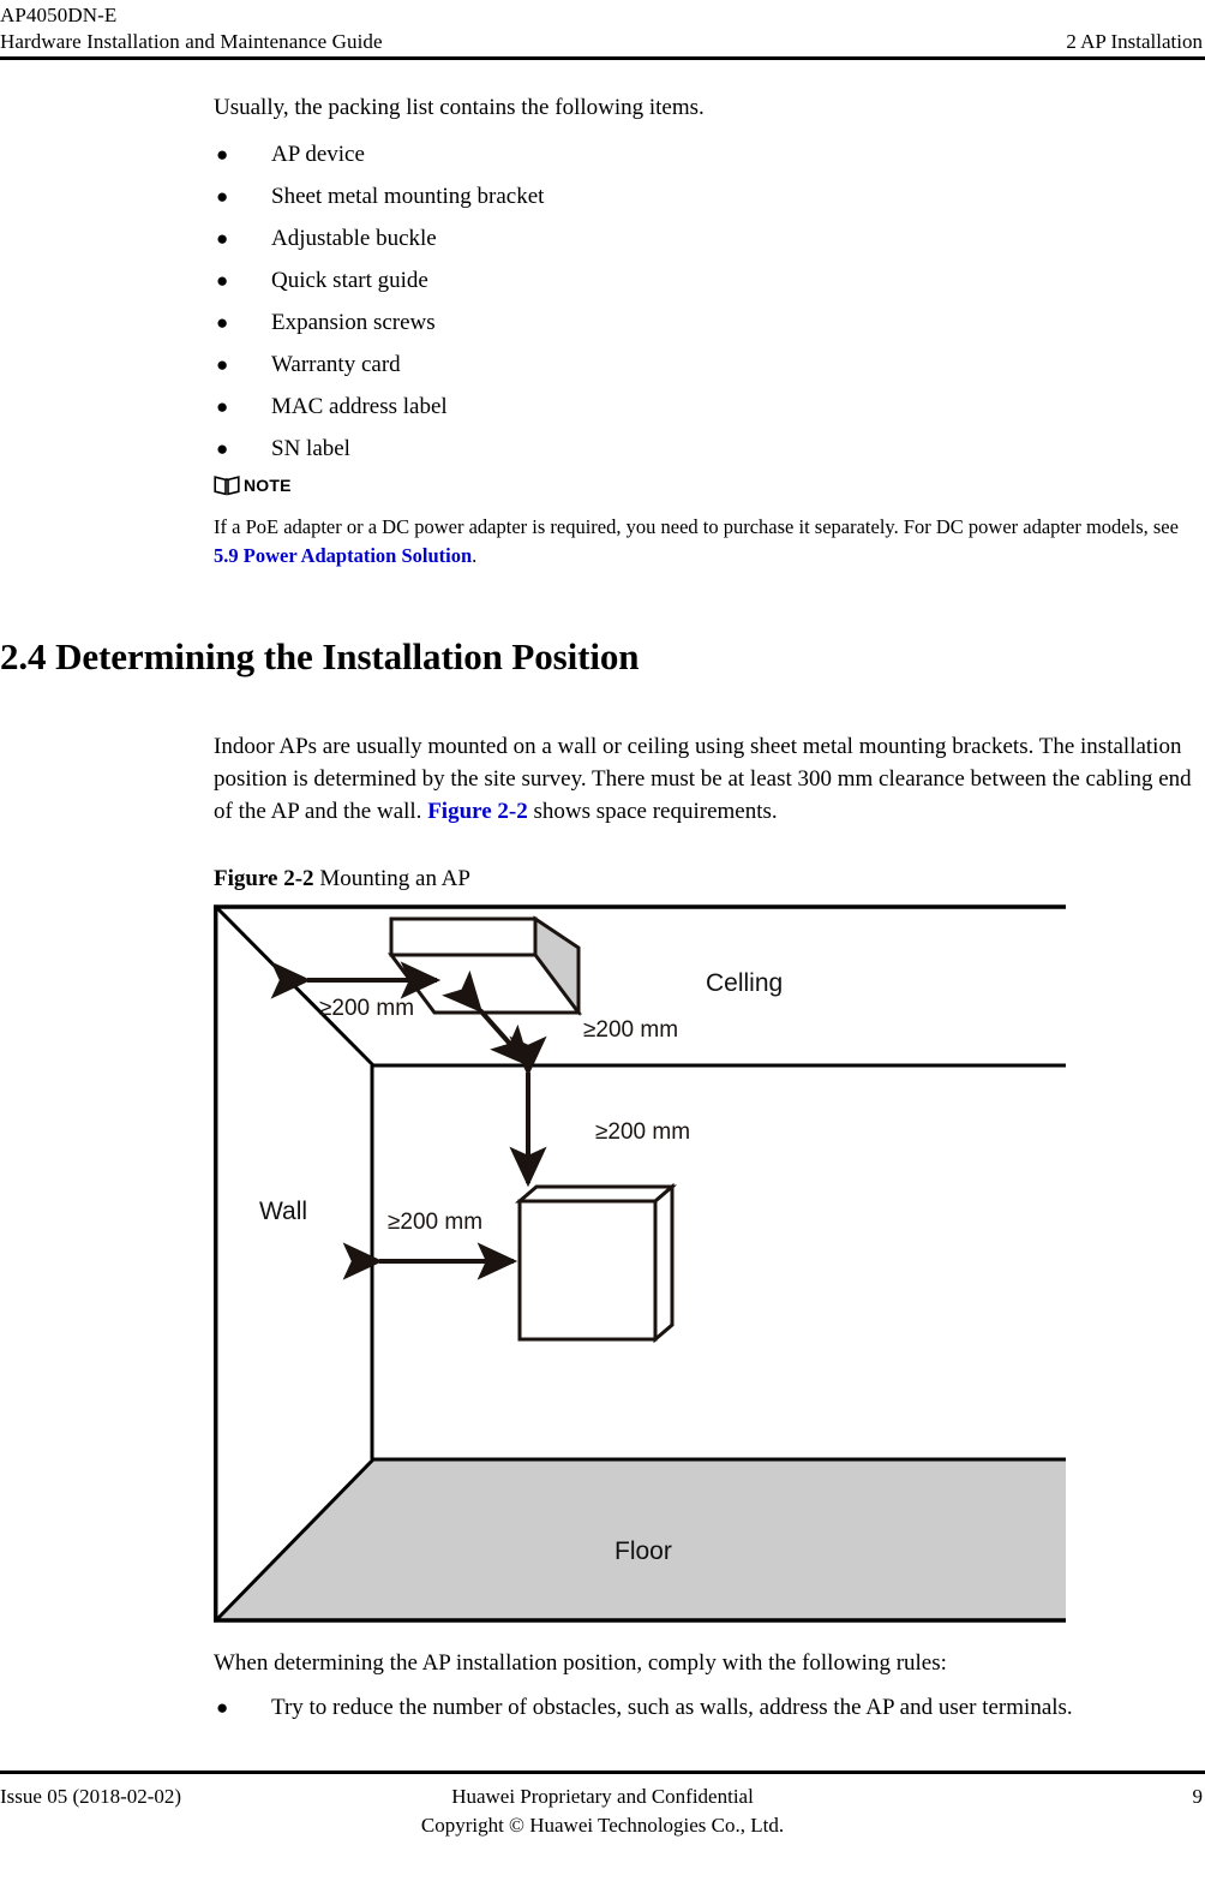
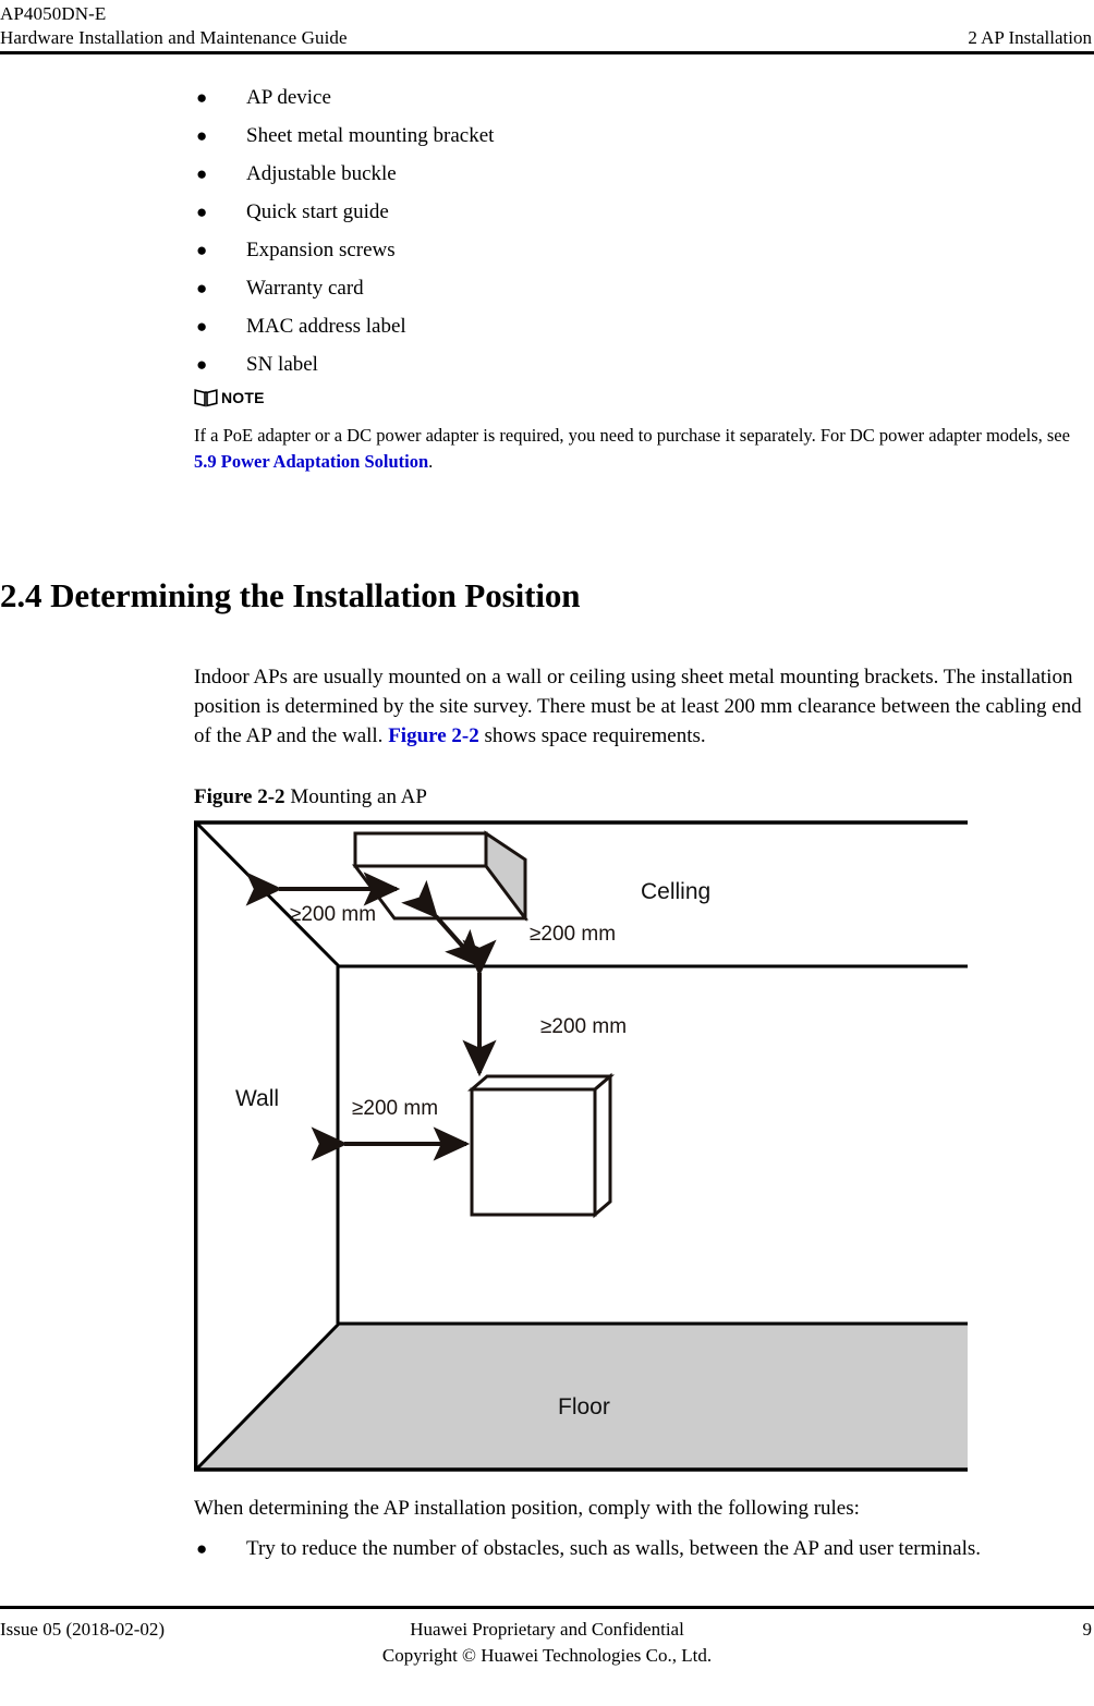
  AP4050DN-E
  Hardware Installation and Maintenance Guide
  2 AP Installation
- Usually, the packing list contains the following items.
  ●
  AP device
  ●
  Sheet metal mounting bracket
  ●
  Adjustable buckle
  ●
  Quick start guide
  ●
  Expansion screws
  ●
  Warranty card
  ●
  MAC address label
  ●
  SN label
  NOTE
  If a PoE adapter or a DC power adapter is required, you need to purchase it separately. For DC power adapter models, see 5.9 Power Adaptation Solution.
  2.4 Determining the Installation Position
- Indoor APs are usually mounted on a wall or ceiling using sheet metal mounting brackets. The installation position is determined by the site survey. There must be at least 300 mm clearance between the cabling end of the AP and the wall. Figure 2-2 shows space requirements.
+ Indoor APs are usually mounted on a wall or ceiling using sheet metal mounting brackets. The installation position is determined by the site survey. There must be at least 200 mm clearance between the cabling end of the AP and the wall. Figure 2-2 shows space requirements.
  Figure 2-2 Mounting an AP
  ≥200 mm
  ≥200 mm
  ≥200 mm
  ≥200 mm
  Celling
  Wall
  Floor
  When determining the AP installation position, comply with the following rules:
  ●
- Try to reduce the number of obstacles, such as walls, address the AP and user terminals.
+ Try to reduce the number of obstacles, such as walls, between the AP and user terminals.
  Issue 05 (2018-02-02)
  Huawei Proprietary and Confidential
  Copyright © Huawei Technologies Co., Ltd.
  9
